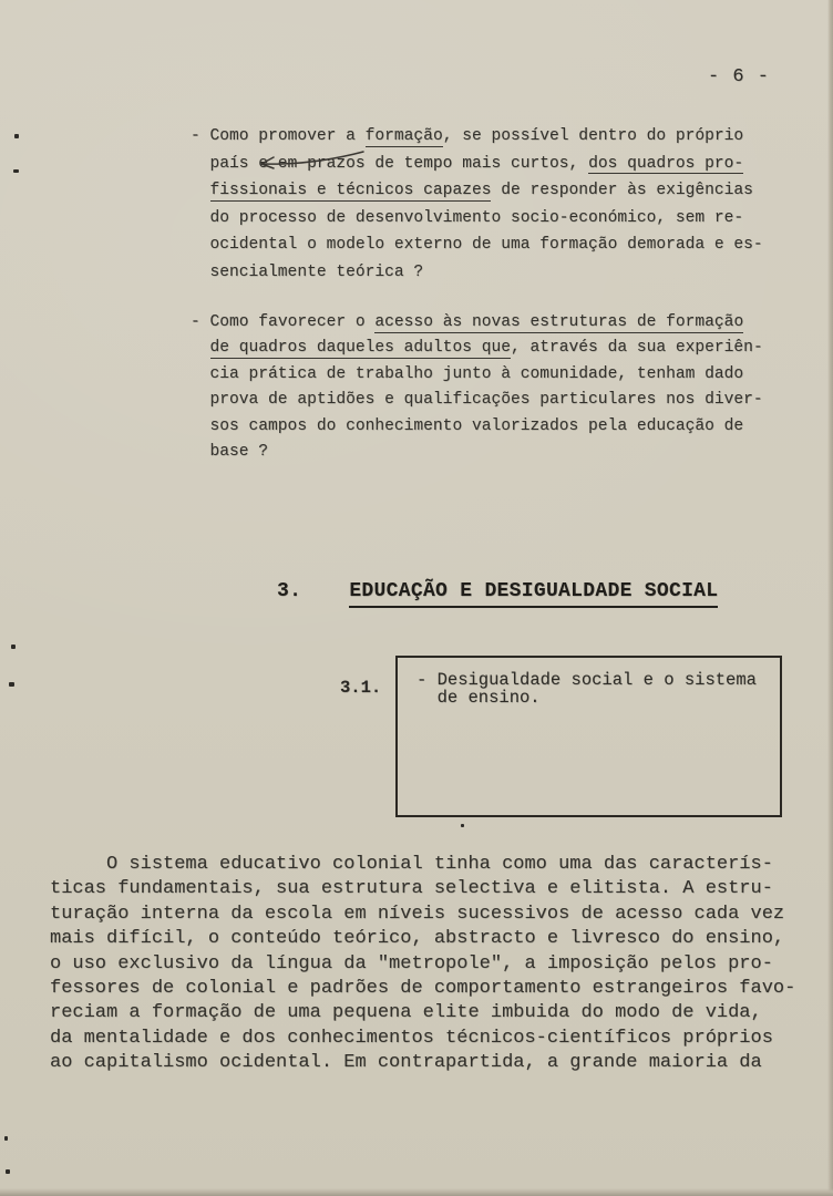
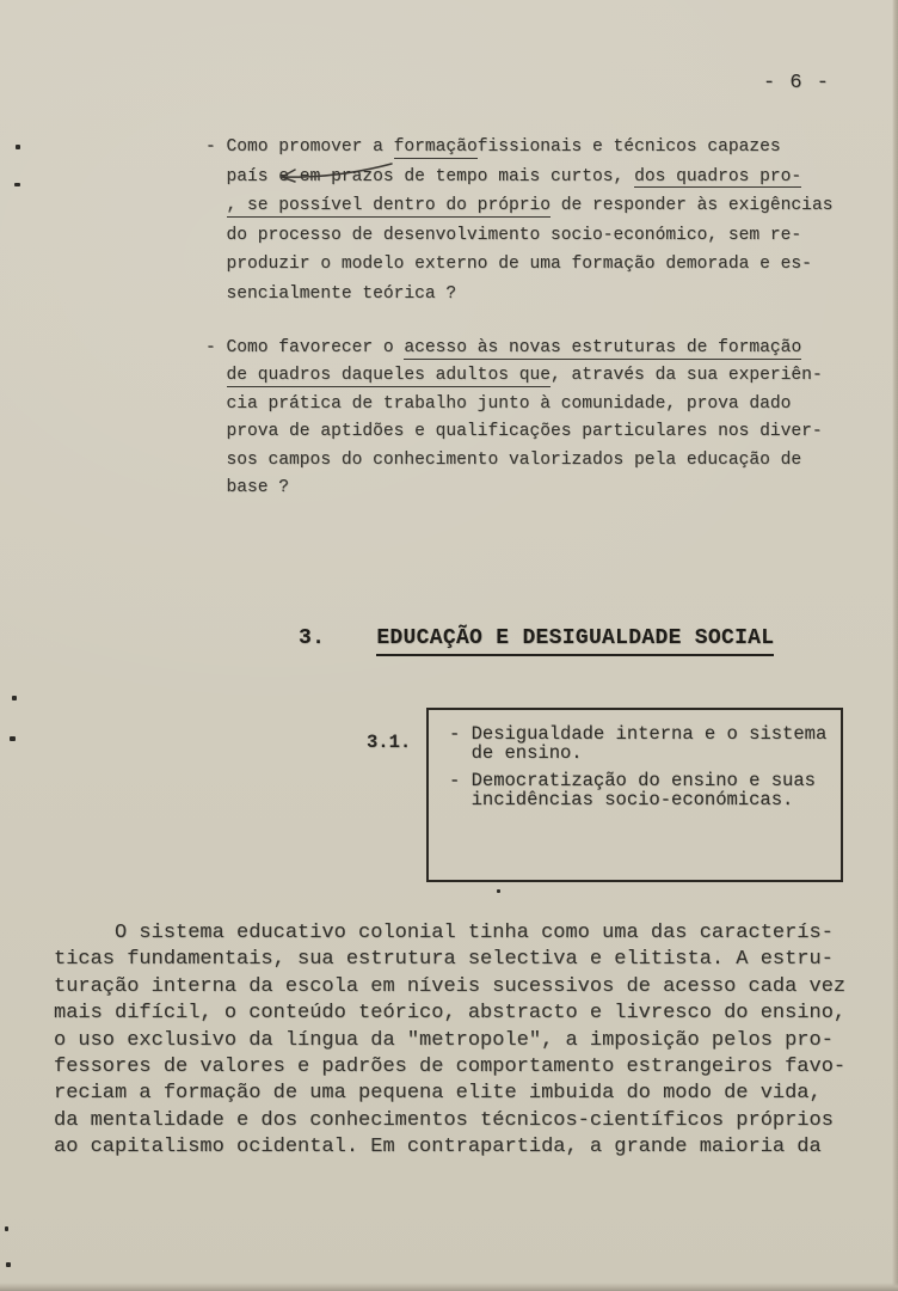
  - 6 -
- - Como promover a formação, se possível dentro do próprio
+ - Como promover a formaçãofissionais e técnicos capazes
  país prazos de tempo mais curtos, dos quadros pro-
- fissionais e técnicos capazes de responder às exigências
+ , se possível dentro do próprio de responder às exigências
  do processo de desenvolvimento socio-económico, sem re-
- ocidental o modelo externo de uma formação demorada e es-
+ produzir o modelo externo de uma formação demorada e es-
  sencialmente teórica ?
  - Como favorecer o acesso às novas estruturas de formação
  de quadros daqueles adultos que, através da sua experiên-
- cia prática de trabalho junto à comunidade, tenham dado
+ cia prática de trabalho junto à comunidade, prova dado
  prova de aptidões e qualificações particulares nos diver-
  sos campos do conhecimento valorizados pela educação de
  base ?
  3. EDUCAÇÃO E DESIGUALDADE SOCIAL
  3.1.
- - Desigualdade social e o sistema
+ - Desigualdade interna e o sistema
  de ensino.
+ - Democratização do ensino e suas
+ incidências socio-económicas.
  O sistema educativo colonial tinha como uma das caracterís-
  ticas fundamentais, sua estrutura selectiva e elitista. A estru-
  turação interna da escola em níveis sucessivos de acesso cada vez
  mais difícil, o conteúdo teórico, abstracto e livresco do ensino,
  o uso exclusivo da língua da "metropole", a imposição pelos pro-
- fessores de colonial e padrões de comportamento estrangeiros favo-
+ fessores de valores e padrões de comportamento estrangeiros favo-
  reciam a formação de uma pequena elite imbuida do modo de vida,
  da mentalidade e dos conhecimentos técnicos-científicos próprios
  ao capitalismo ocidental. Em contrapartida, a grande maioria da
